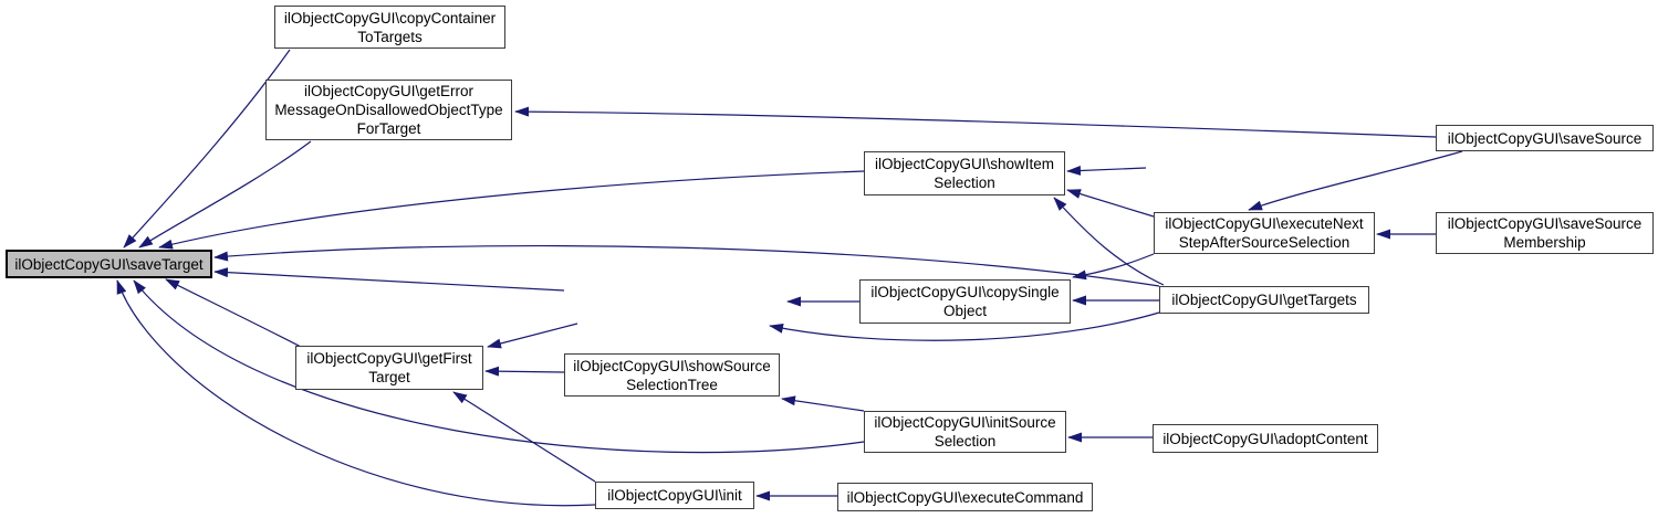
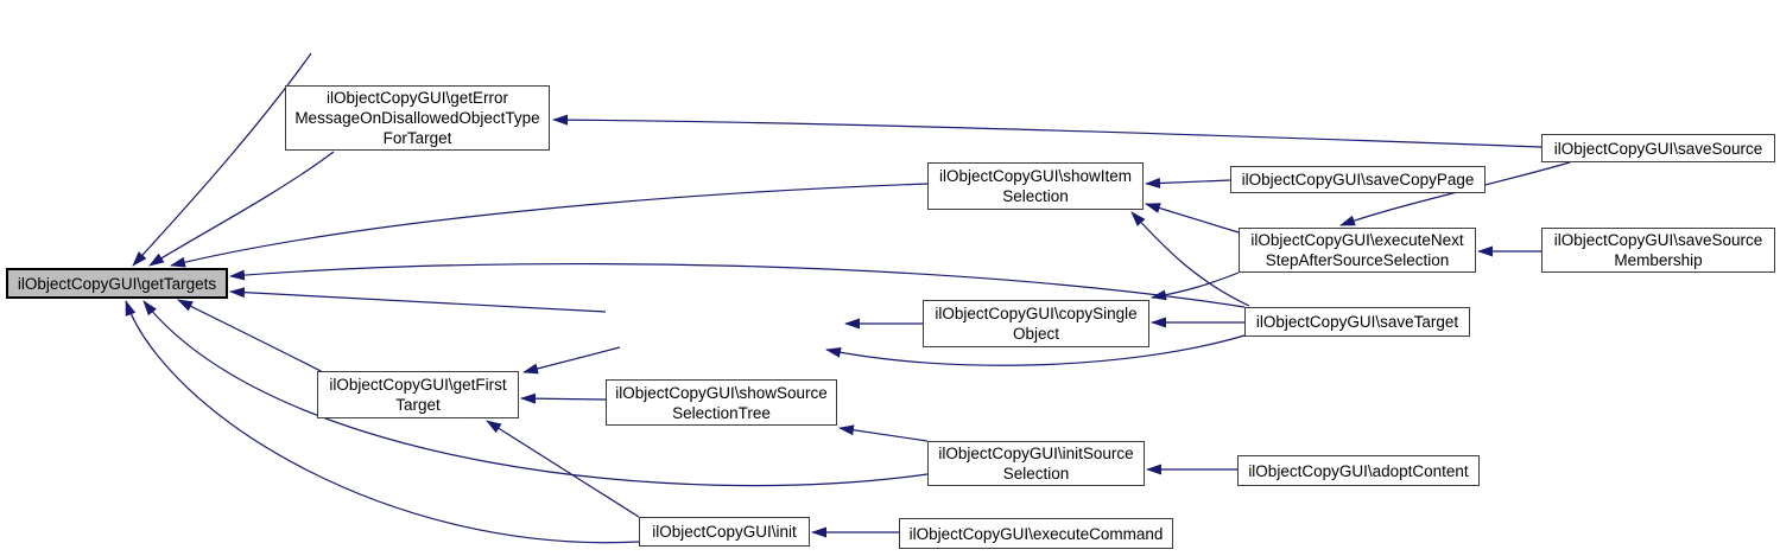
- ilObjectCopyGUI\saveTarget
+ ilObjectCopyGUI\getTargets
- ilObjectCopyGUI\copyContainer
- ToTargets
  ilObjectCopyGUI\getError
  MessageOnDisallowedObjectType
  ForTarget
  ilObjectCopyGUI\showItem
  Selection
+ ilObjectCopyGUI\saveCopyPage
  ilObjectCopyGUI\saveSource
  ilObjectCopyGUI\executeNext
  StepAfterSourceSelection
  ilObjectCopyGUI\saveSource
  Membership
  ilObjectCopyGUI\copySingle
  Object
- ilObjectCopyGUI\getTargets
+ ilObjectCopyGUI\saveTarget
  ilObjectCopyGUI\getFirst
  Target
  ilObjectCopyGUI\showSource
  SelectionTree
  ilObjectCopyGUI\initSource
  Selection
  ilObjectCopyGUI\adoptContent
  ilObjectCopyGUI\init
  ilObjectCopyGUI\executeCommand
